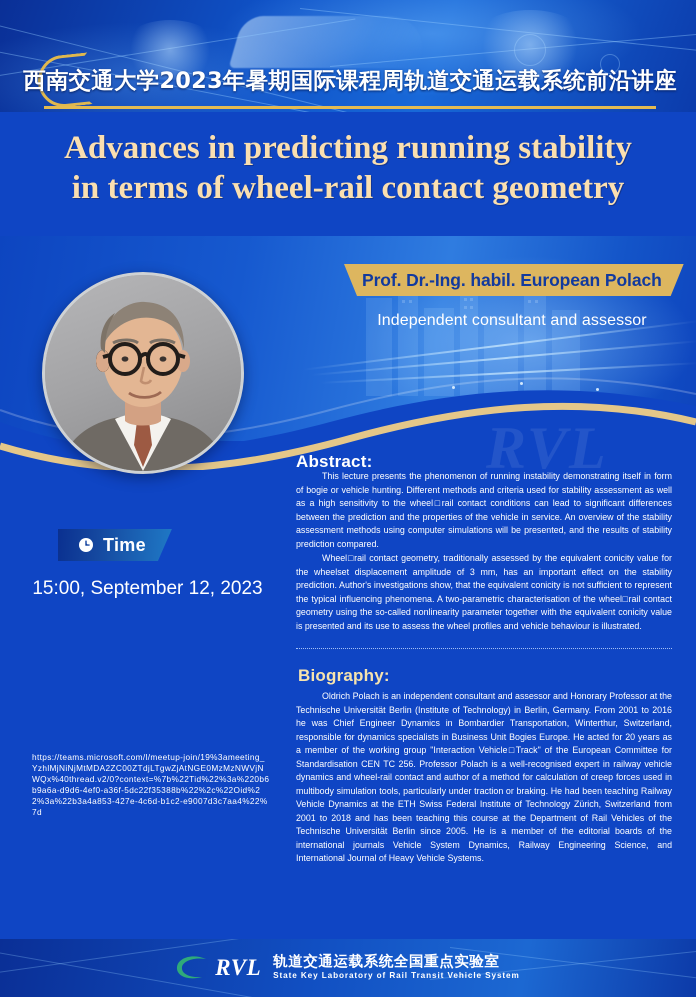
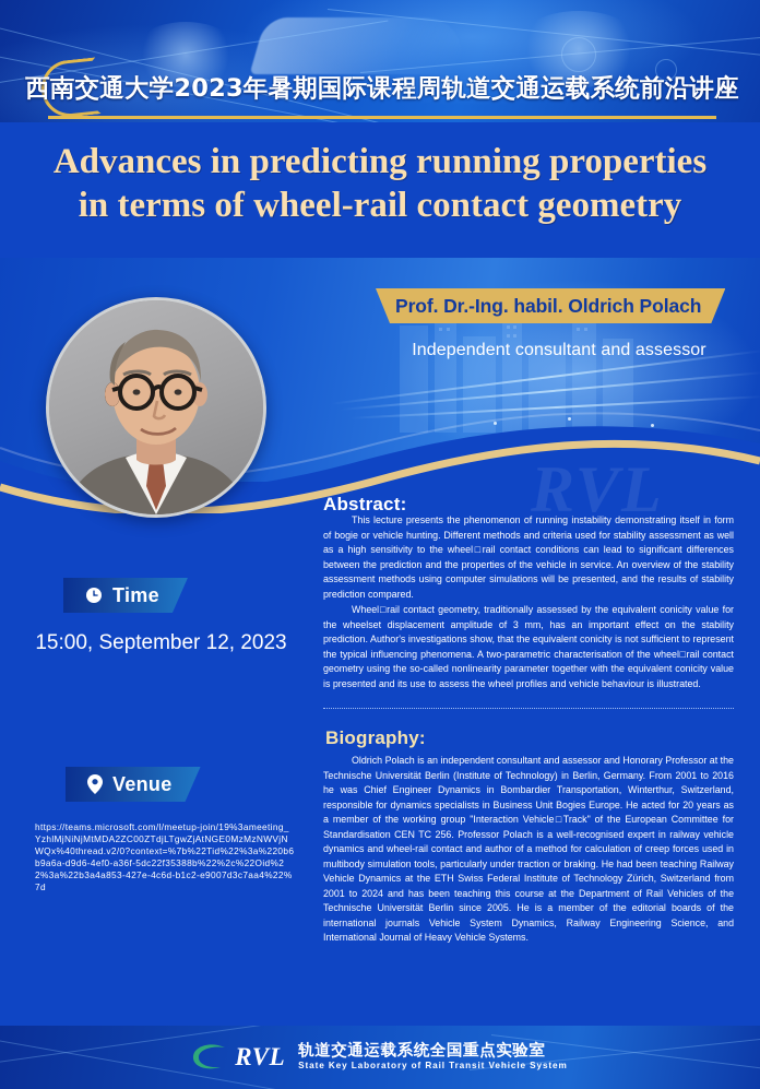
  西南交通大学2023年暑期国际课程周轨道交通运载系统前沿讲座
- Advances in predicting running stability
+ Advances in predicting running properties
  in terms of wheel-rail contact geometry
- Prof. Dr.-Ing. habil. European Polach
+ Prof. Dr.-Ing. habil. Oldrich Polach
  Independent consultant and assessor
  RVL
  Time
  15:00, September 12, 2023
+ Venue
  https://teams.microsoft.com/l/meetup-join/19%3ameeting_YzhlMjNiNjMtMDA2ZC00ZTdjLTgwZjAtNGE0MzMzNWVjNWQx%40thread.v2/0?context=%7b%22Tid%22%3a%220b6b9a6a-d9d6-4ef0-a36f-5dc22f35388b%22%2c%22Oid%22%3a%22b3a4a853-427e-4c6d-b1c2-e9007d3c7aa4%22%7d
  Abstract:
  This lecture presents the phenomenon of running instability demonstrating itself in form of bogie or vehicle hunting. Different methods and criteria used for stability assessment as well as a high sensitivity to the wheel□rail contact conditions can lead to significant differences between the prediction and the properties of the vehicle in service. An overview of the stability assessment methods using computer simulations will be presented, and the results of stability prediction compared.
  Wheel□rail contact geometry, traditionally assessed by the equivalent conicity value for the wheelset displacement amplitude of 3 mm, has an important effect on the stability prediction. Author's investigations show, that the equivalent conicity is not sufficient to represent the typical influencing phenomena. A two-parametric characterisation of the wheel□rail contact geometry using the so-called nonlinearity parameter together with the equivalent conicity value is presented and its use to assess the wheel profiles and vehicle behaviour is illustrated.
  Biography:
- Oldrich Polach is an independent consultant and assessor and Honorary Professor at the Technische Universität Berlin (Institute of Technology) in Berlin, Germany. From 2001 to 2016 he was Chief Engineer Dynamics in Bombardier Transportation, Winterthur, Switzerland, responsible for dynamics specialists in Business Unit Bogies Europe. He acted for 20 years as a member of the working group "Interaction Vehicle□Track" of the European Committee for Standardisation CEN TC 256. Professor Polach is a well-recognised expert in railway vehicle dynamics and wheel-rail contact and author of a method for calculation of creep forces used in multibody simulation tools, particularly under traction or braking. He had been teaching Railway Vehicle Dynamics at the ETH Swiss Federal Institute of Technology Zürich, Switzerland from 2001 to 2018 and has been teaching this course at the Department of Rail Vehicles of the Technische Universität Berlin since 2005. He is a member of the editorial boards of the international journals Vehicle System Dynamics, Railway Engineering Science, and International Journal of Heavy Vehicle Systems.
+ Oldrich Polach is an independent consultant and assessor and Honorary Professor at the Technische Universität Berlin (Institute of Technology) in Berlin, Germany. From 2001 to 2016 he was Chief Engineer Dynamics in Bombardier Transportation, Winterthur, Switzerland, responsible for dynamics specialists in Business Unit Bogies Europe. He acted for 20 years as a member of the working group "Interaction Vehicle□Track" of the European Committee for Standardisation CEN TC 256. Professor Polach is a well-recognised expert in railway vehicle dynamics and wheel-rail contact and author of a method for calculation of creep forces used in multibody simulation tools, particularly under traction or braking. He had been teaching Railway Vehicle Dynamics at the ETH Swiss Federal Institute of Technology Zürich, Switzerland from 2001 to 2024 and has been teaching this course at the Department of Rail Vehicles of the Technische Universität Berlin since 2005. He is a member of the editorial boards of the international journals Vehicle System Dynamics, Railway Engineering Science, and International Journal of Heavy Vehicle Systems.
  RVL
  轨道交通运载系统全国重点实验室
  State Key Laboratory of Rail Transit Vehicle System
